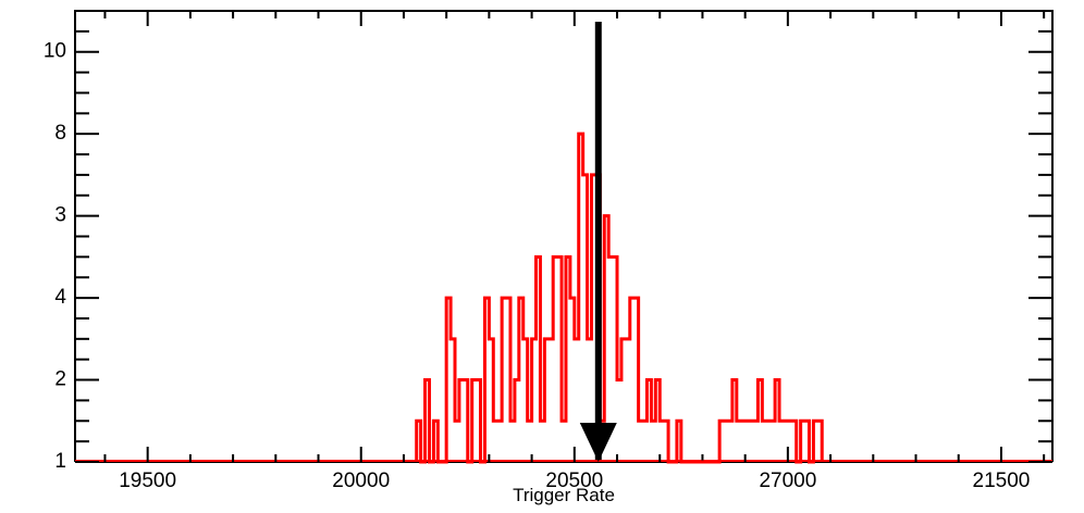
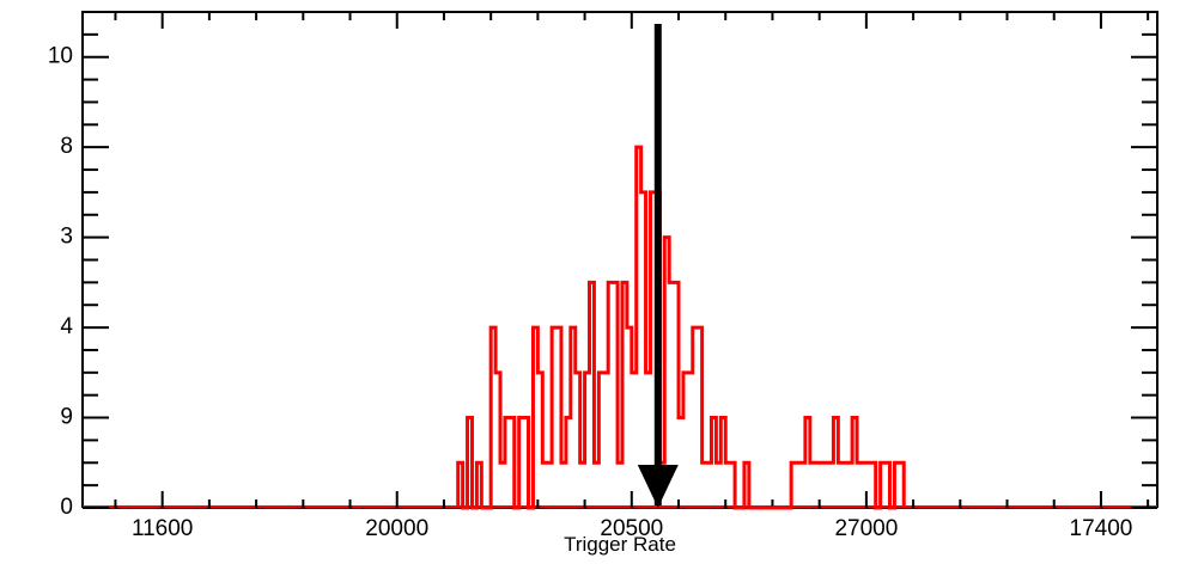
- 19500
+ 11600
  20000
  20500
  27000
- 21500
+ 17400
- 1
+ 0
- 2
+ 9
  4
  3
  8
  10
  Trigger Rate
